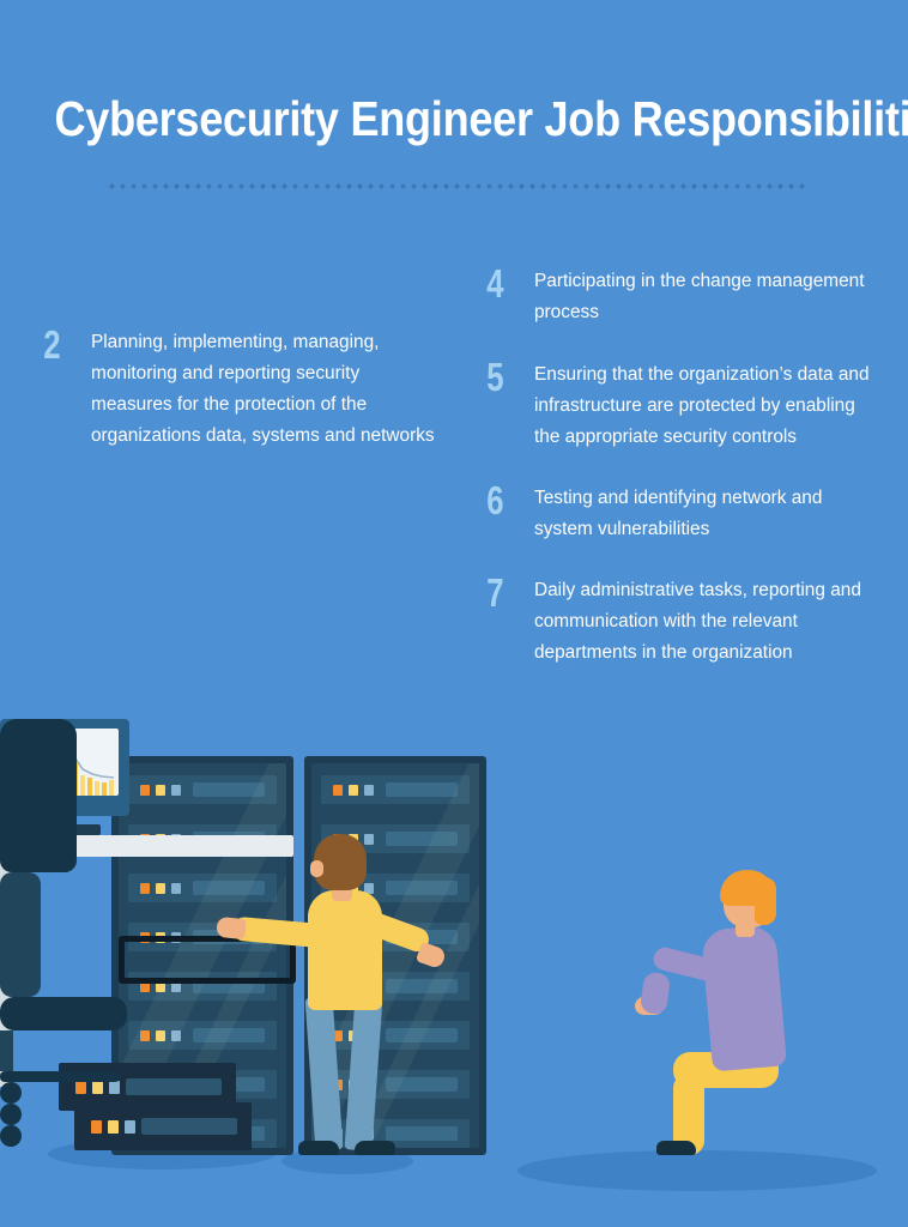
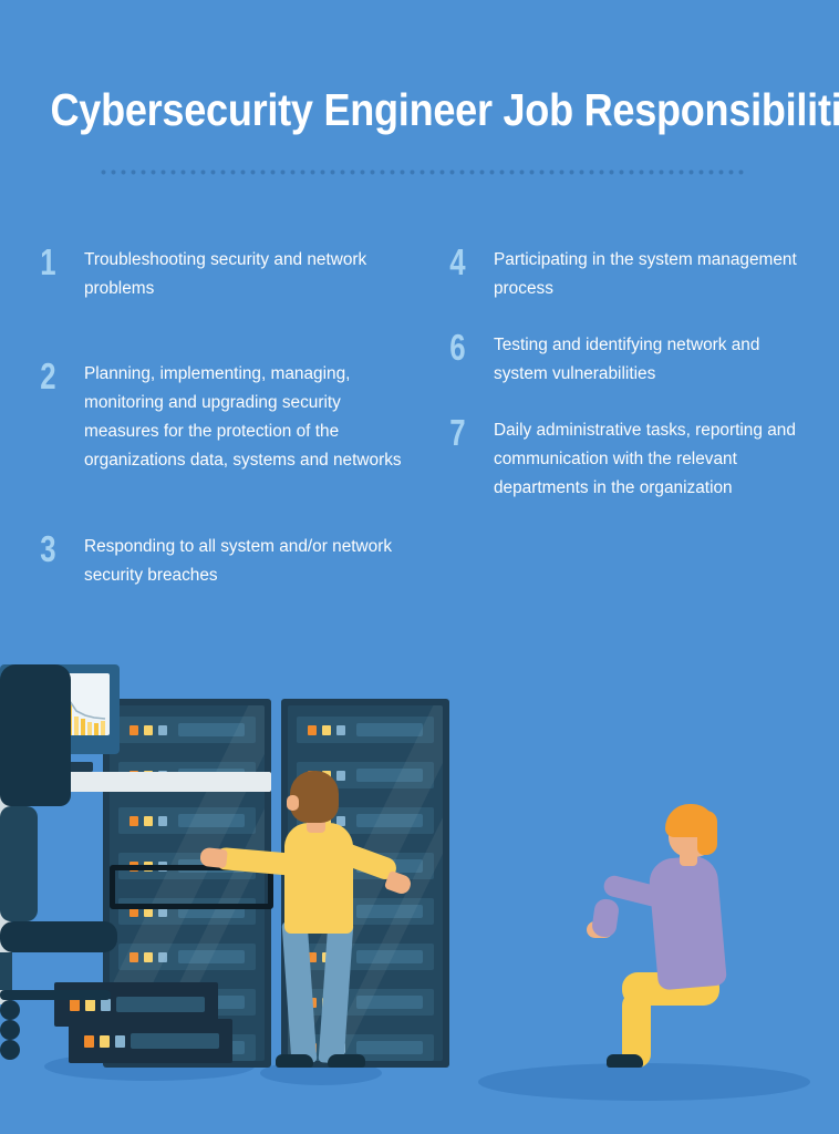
  Cybersecurity Engineer Job Responsibiliti
+ 1
+ Troubleshooting security and network problems
  2
- Planning, implementing, managing, monitoring and reporting security measures for the protection of the organizations data, systems and networks
+ Planning, implementing, managing, monitoring and upgrading security measures for the protection of the organizations data, systems and networks
+ 3
+ Responding to all system and/or network security breaches
  4
- Participating in the change management process
+ Participating in the system management process
- 5
- Ensuring that the organization’s data and infrastructure are protected by enabling the appropriate security controls
  6
  Testing and identifying network and system vulnerabilities
  7
  Daily administrative tasks, reporting and communication with the relevant departments in the organization
